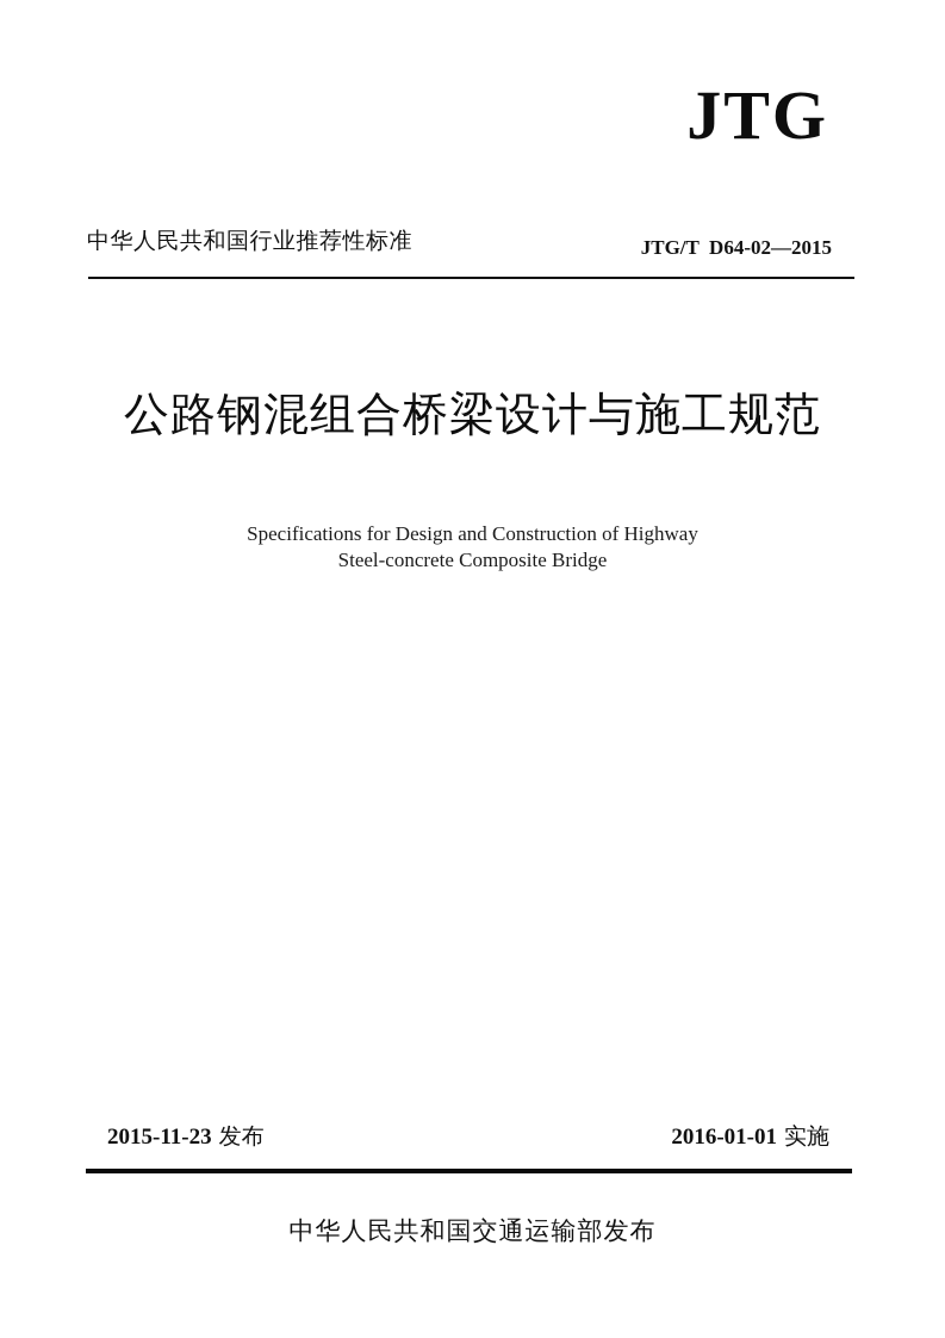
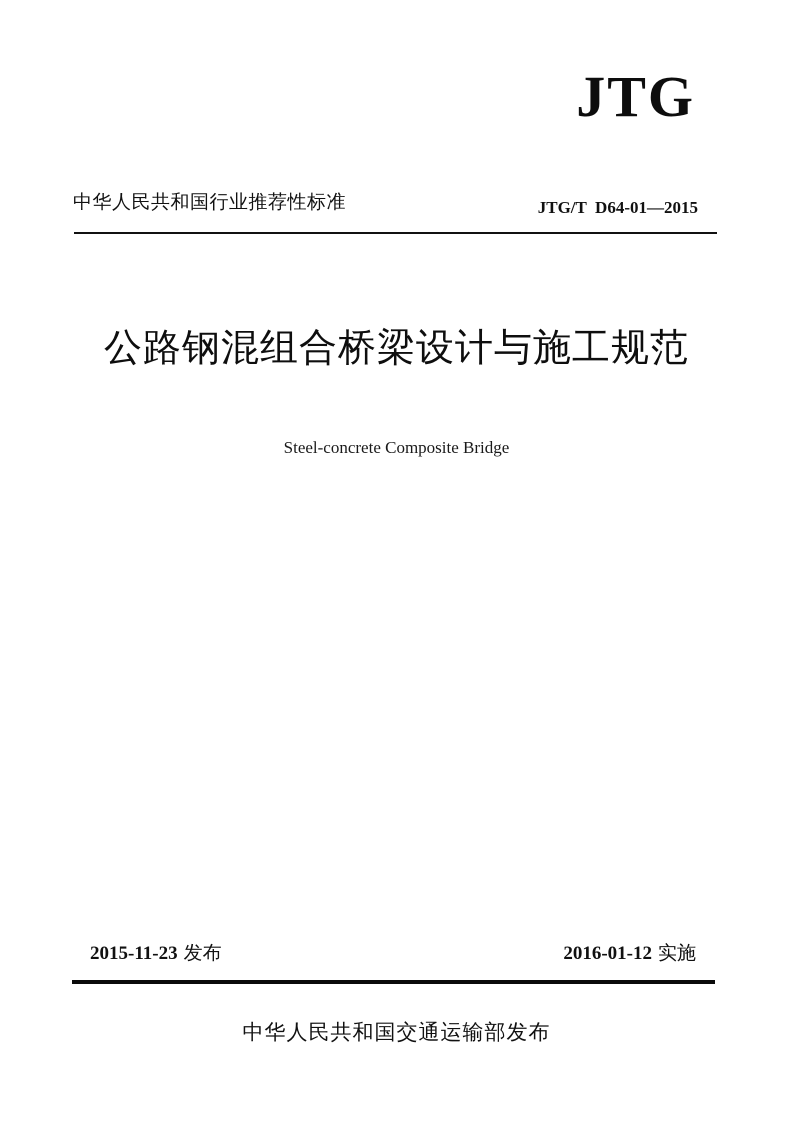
  JTG
  中华人民共和国行业推荐性标准
- JTG/T D64-02—2015
+ JTG/T D64-01—2015
  公路钢混组合桥梁设计与施工规范
- Specifications for Design and Construction of Highway
  Steel-concrete Composite Bridge
  2015-11-23 发布
- 2016-01-01 实施
+ 2016-01-12 实施
  中华人民共和国交通运输部发布
